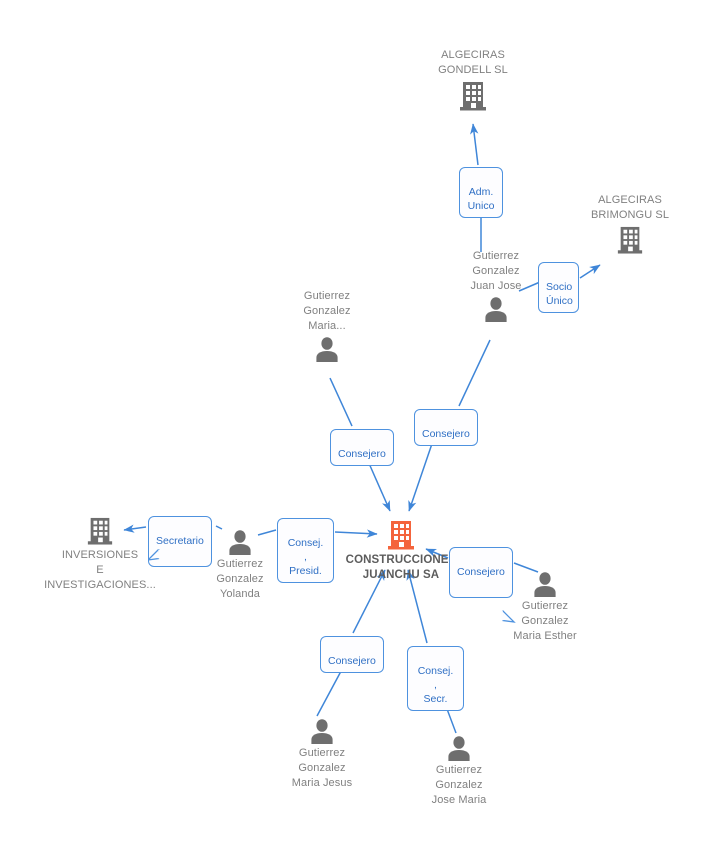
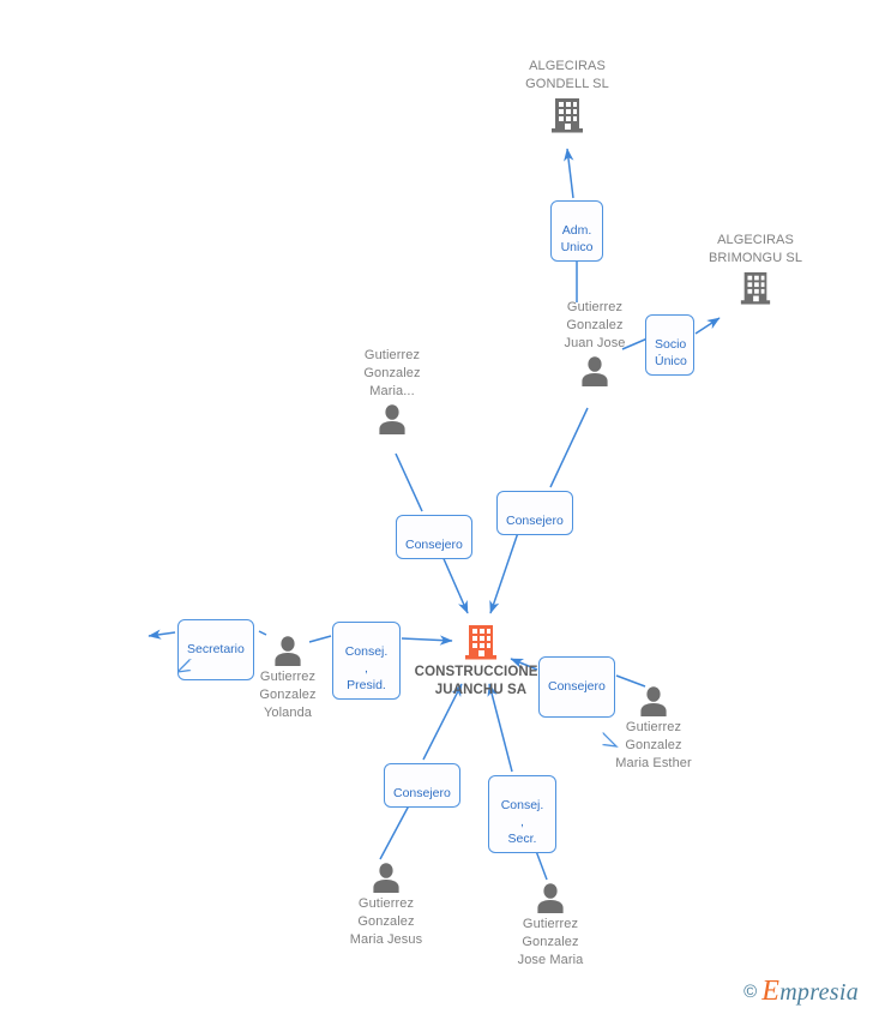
  ALGECIRAS
  GONDELL SL
  ALGECIRAS
  BRIMONGU SL
  Gutierrez
  Gonzalez
  Juan Jose
  Gutierrez
  Gonzalez
  Maria...
- INVERSIONES
- E
- INVESTIGACIONES...
  Gutierrez
  Gonzalez
  Yolanda
  CONSTRUCCIONE
  JUANCHU SA
  Gutierrez
  Gonzalez
  Maria Esther
  Gutierrez
  Gonzalez
  Maria Jesus
  Gutierrez
  Gonzalez
  Jose Maria
  Adm.
  Unico
  Socio
  Único
  Consejero
  Consejero
  Secretario
  Consej. ,
  Presid.
  Consejero
  Consejero
  Consej. ,
  Secr.
+ ©
+ Empresia
